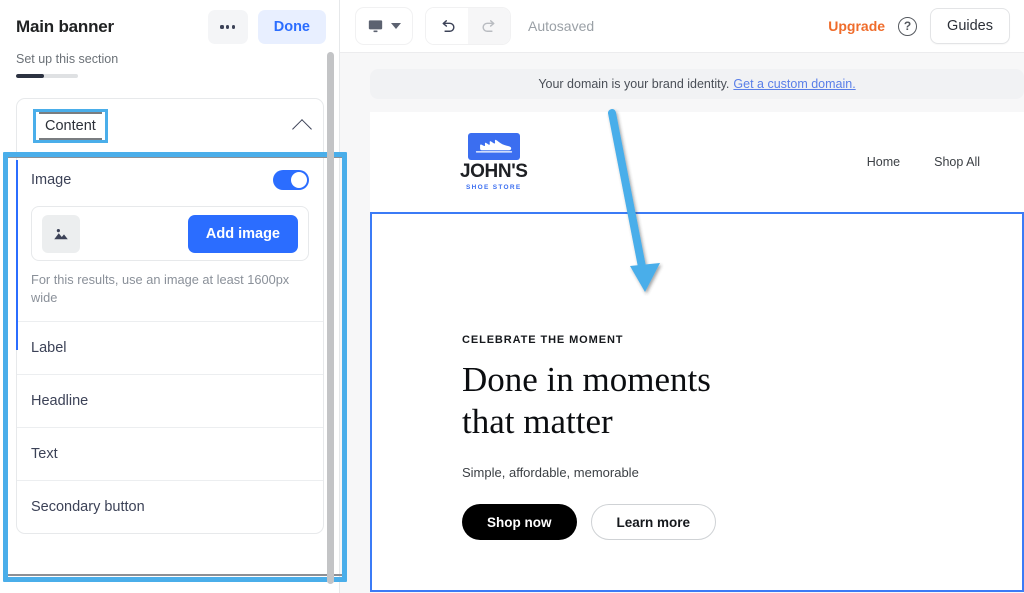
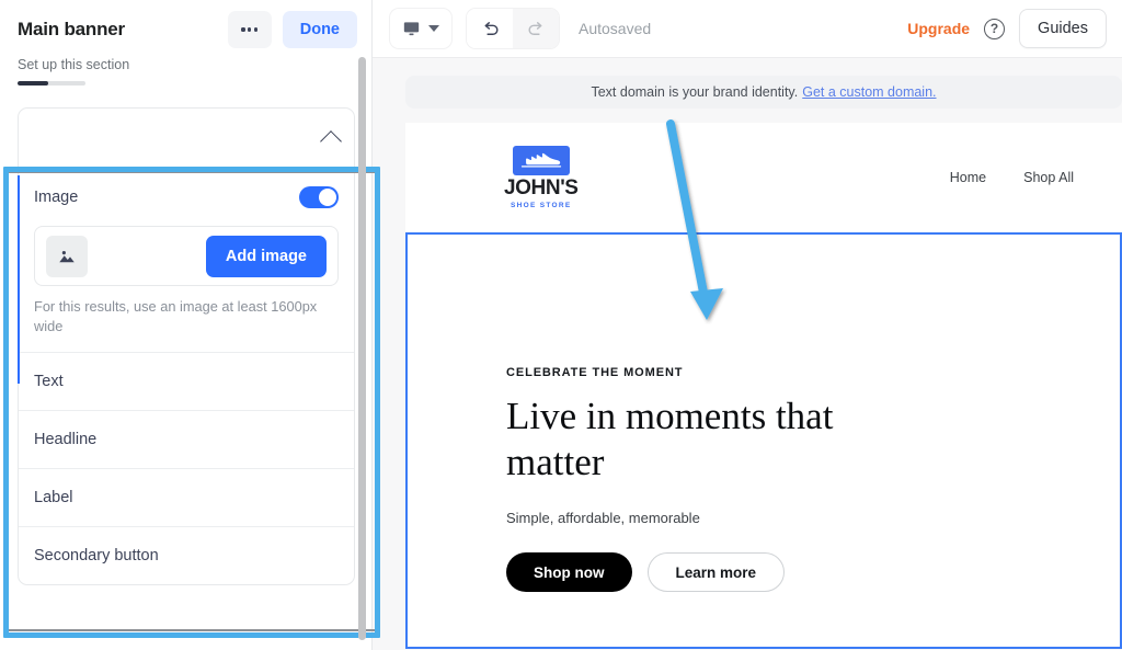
  Main banner
  Done
  Set up this section
- Content
  Image
  Add image
  For this results, use an image at least 1600px wide
- Label
+ Text
  Headline
- Text
+ Label
  Secondary button
  Autosaved
  Upgrade
  ?
  Guides
- Your domain is your brand identity.
+ Text domain is your brand identity.
  Get a custom domain.
  JOHN'S
  Home
  Shop All
  CELEBRATE THE MOMENT
- Done in moments that matter
+ Live in moments that matter
  Simple, affordable, memorable
  Shop now
  Learn more
